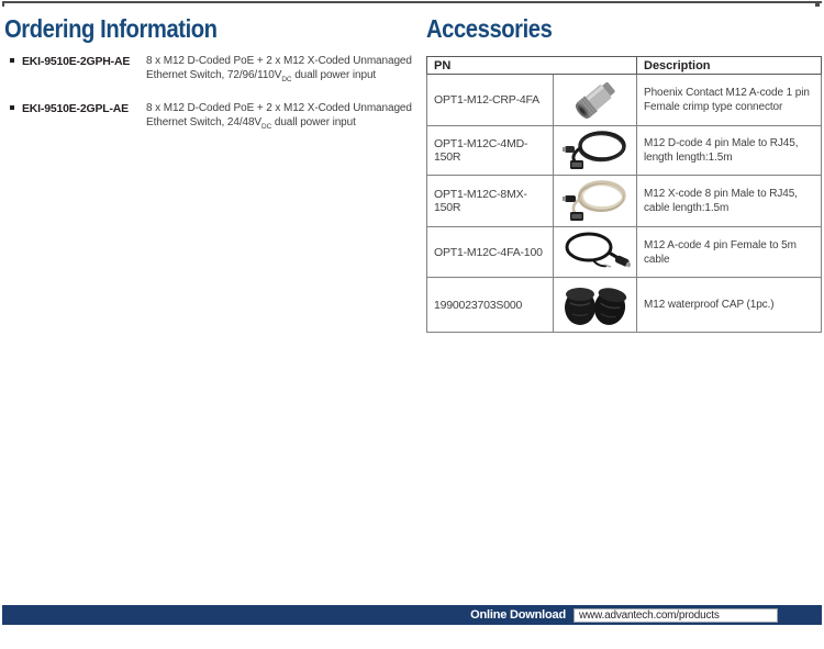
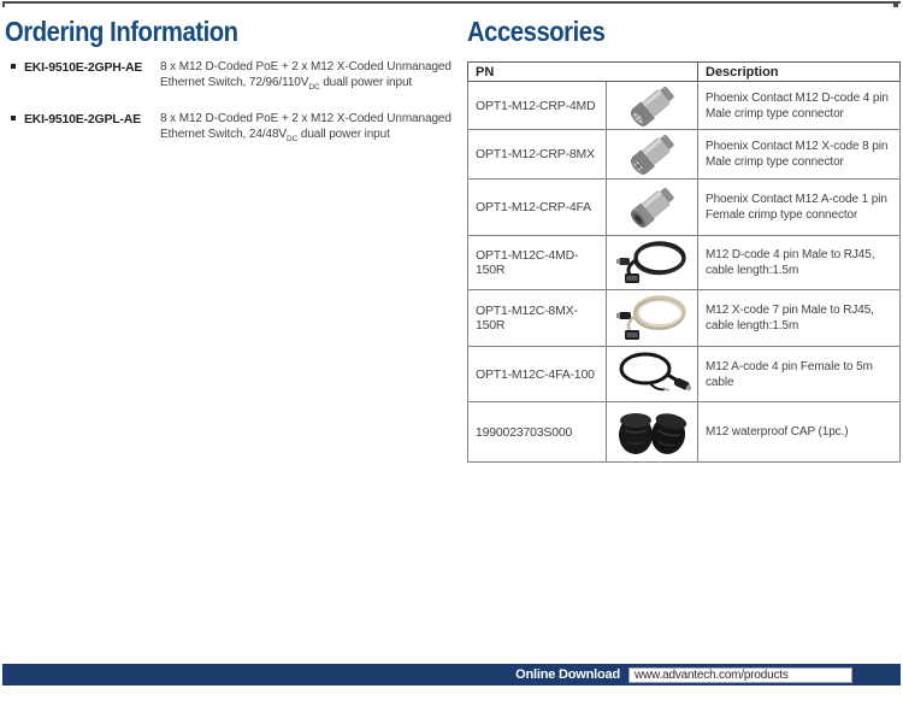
  Ordering Information
  EKI-9510E-2GPH-AE
  8 x M12 D-Coded PoE + 2 x M12 X-Coded Unmanaged Ethernet Switch, 72/96/110V duall power input
  EKI-9510E-2GPL-AE
  8 x M12 D-Coded PoE + 2 x M12 X-Coded Unmanaged Ethernet Switch, 24/48V duall power input
  Accessories
  PN	Description
+ OPT1-M12-CRP-4MD		Phoenix Contact M12 D-code 4 pin Male crimp type connector
+ OPT1-M12-CRP-8MX		Phoenix Contact M12 X-code 8 pin Male crimp type connector
  OPT1-M12-CRP-4FA		Phoenix Contact M12 A-code 1 pin Female crimp type connector
- OPT1-M12C-4MD-150R		M12 D-code 4 pin Male to RJ45, length length:1.5m
+ OPT1-M12C-4MD-150R		M12 D-code 4 pin Male to RJ45, cable length:1.5m
- OPT1-M12C-8MX-150R		M12 X-code 8 pin Male to RJ45, cable length:1.5m
+ OPT1-M12C-8MX-150R		M12 X-code 7 pin Male to RJ45, cable length:1.5m
  OPT1-M12C-4FA-100		M12 A-code 4 pin Female to 5m cable
  1990023703S000		M12 waterproof CAP (1pc.)
  Online Download
  www.advantech.com/products
